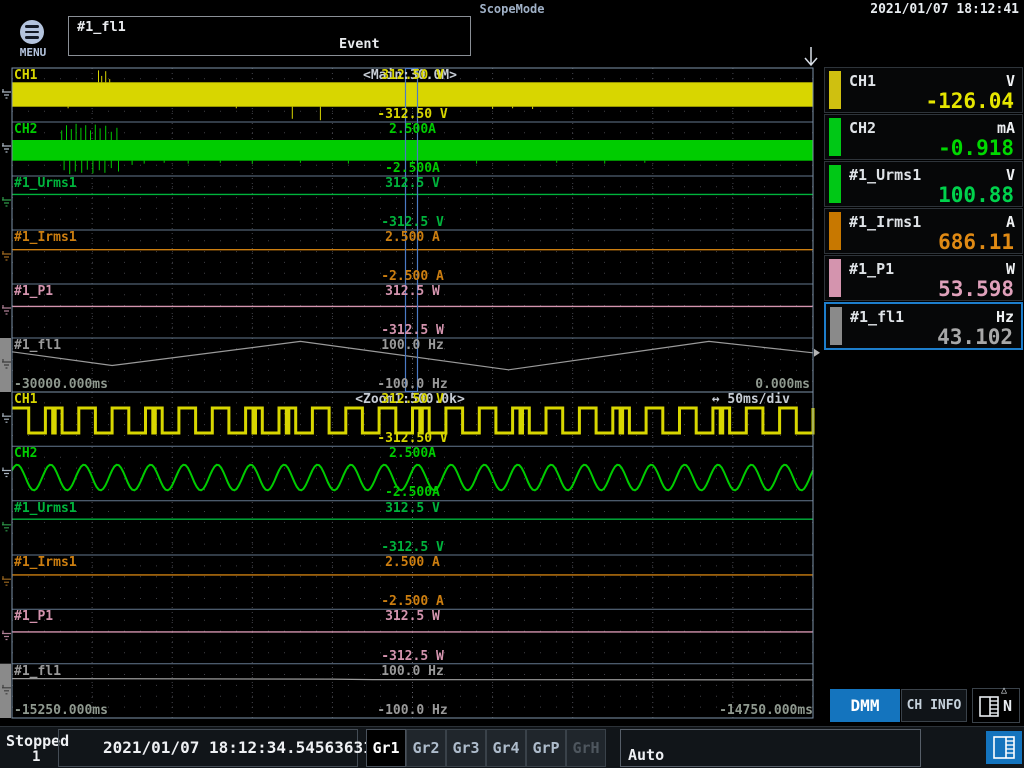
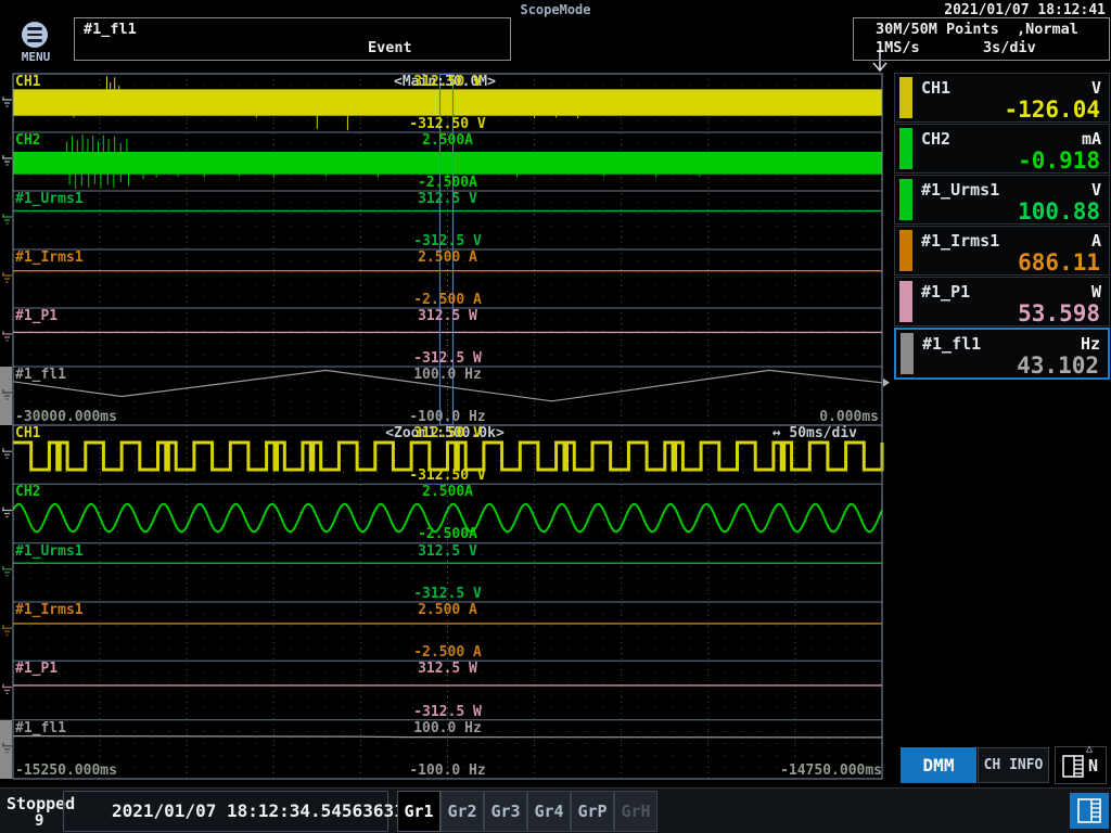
  ScopeMode
  2021/01/07 18:12:41
  MENU
  #1_fl1
  Event
+ 30M/50M Points ,Normal
+ 1MS/s
+ 3s/div
  <Main:30.0M>
  CH1
  312.50 V
  -312.50 V
  CH2
  2.500A
  -2.500A
  #1_Urms1
  312.5 V
  -312.5 V
  #1_Irms1
  2.500 A
  -2.500 A
  #1_P1
  312.5 W
  -312.5 W
  #1_fl1
  100.0 Hz
  -100.0 Hz
  -30000.000ms
  0.000ms
  <Zoom1:500.0k>
  ↔ 50ms/div
  CH1
  312.50 V
  -312.50 V
  CH2
  2.500A
  -2.500A
  #1_Urms1
  312.5 V
  -312.5 V
  #1_Irms1
  2.500 A
  -2.500 A
  #1_P1
  312.5 W
  -312.5 W
  #1_fl1
  100.0 Hz
  -100.0 Hz
  -15250.000ms
  -14750.000ms
  CH1
  V
  -126.04
  CH2
  mA
  -0.918
  #1_Urms1
  V
  100.88
  #1_Irms1
  A
  686.11
  #1_P1
  W
  53.598
  #1_fl1
  Hz
  43.102
  DMM
  CH INFO
  N
  △
  Stopped
- 1
+ 9
  2021/01/07 18:12:34.5456363
  Gr1
  Gr2
  Gr3
  Gr4
  GrP
  GrH
- Auto
